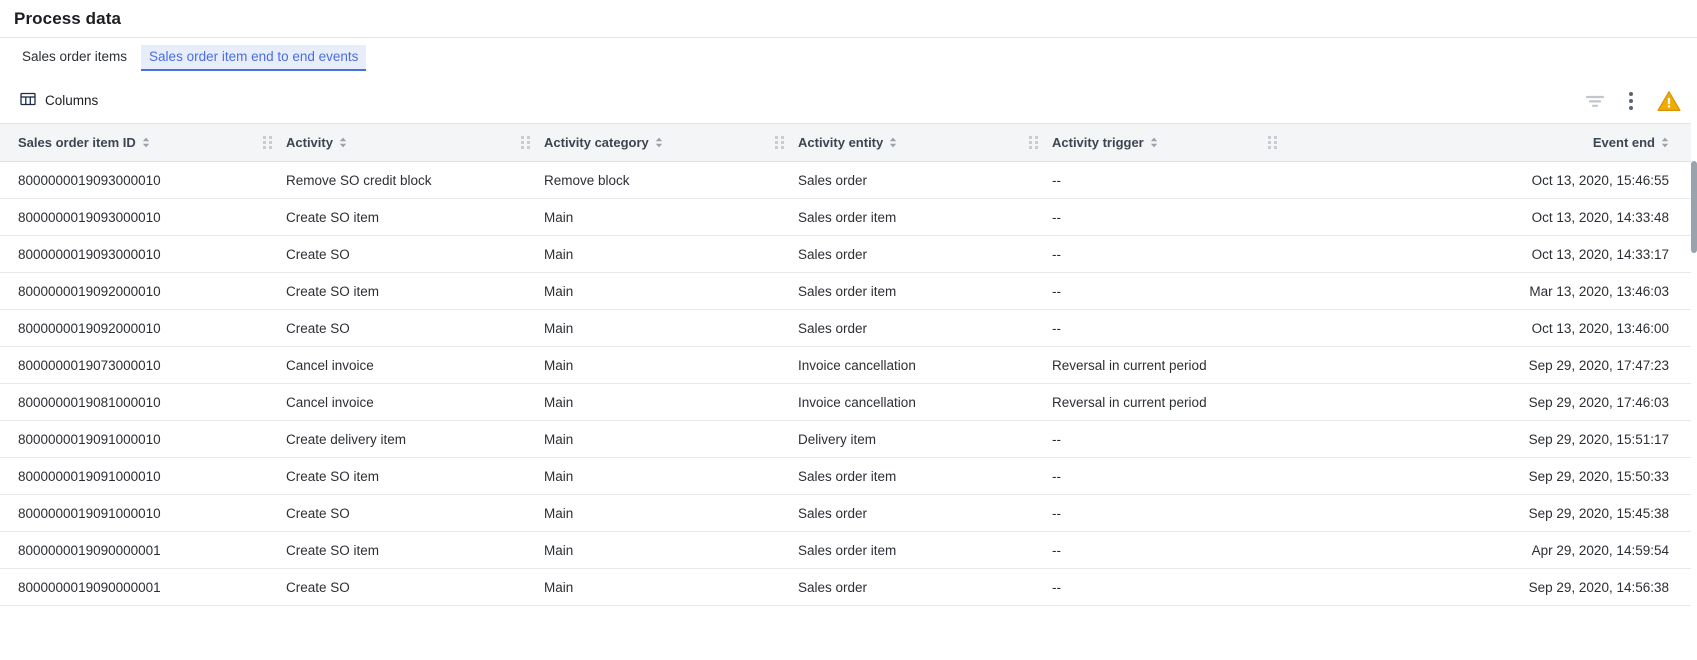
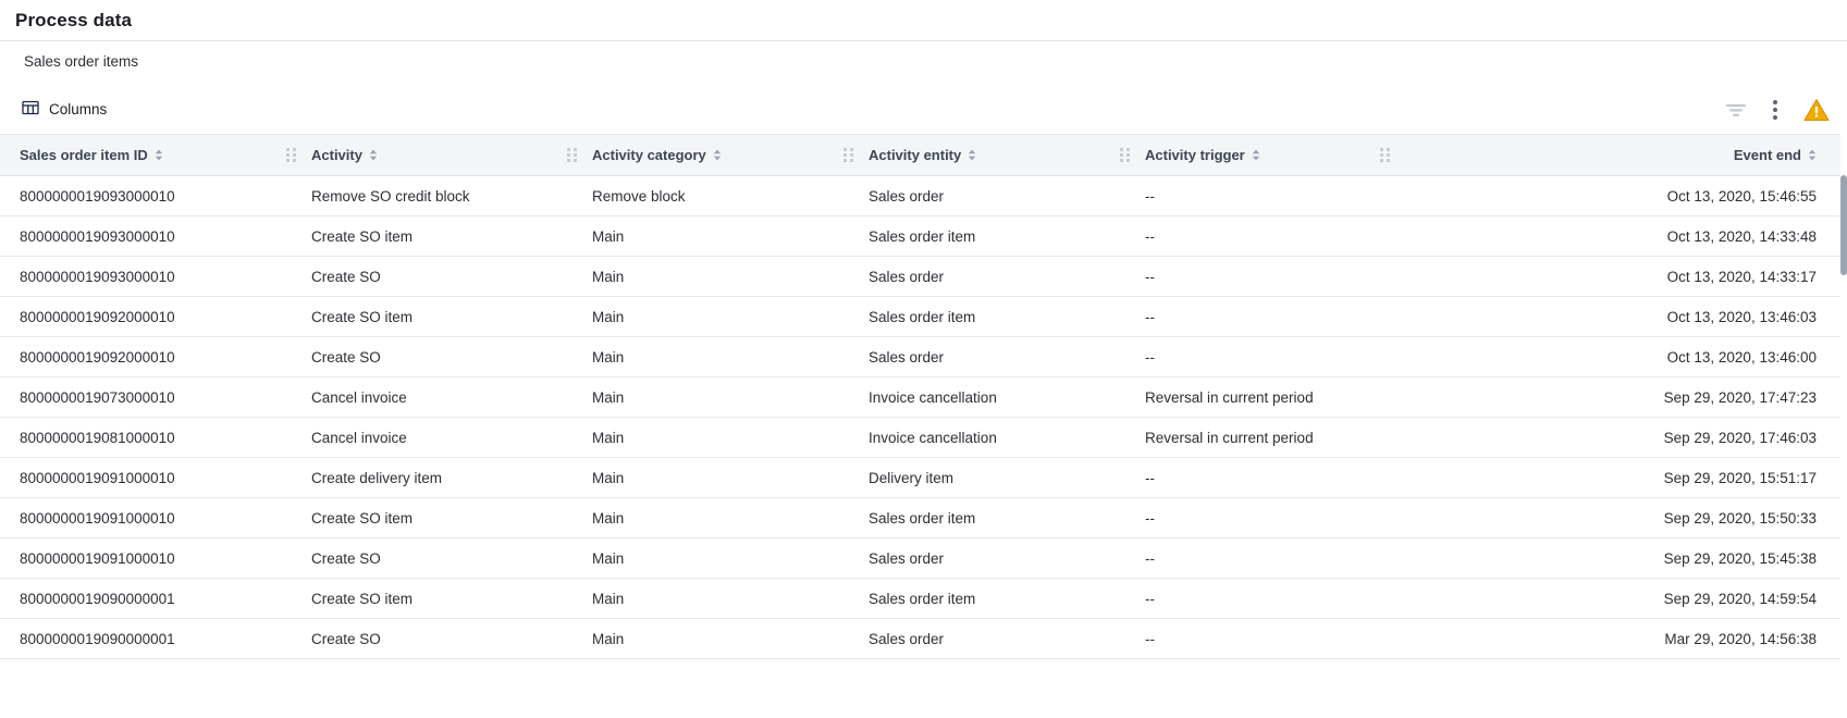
  Process data
  Sales order items
- Sales order item end to end events
  Columns
  Sales order item ID	Activity	Activity category	Activity entity	Activity trigger	Event end
  8000000019093000010	Remove SO credit block	Remove block	Sales order	--	Oct 13, 2020, 15:46:55
  8000000019093000010	Create SO item	Main	Sales order item	--	Oct 13, 2020, 14:33:48
  8000000019093000010	Create SO	Main	Sales order	--	Oct 13, 2020, 14:33:17
- 8000000019092000010	Create SO item	Main	Sales order item	--	Mar 13, 2020, 13:46:03
+ 8000000019092000010	Create SO item	Main	Sales order item	--	Oct 13, 2020, 13:46:03
  8000000019092000010	Create SO	Main	Sales order	--	Oct 13, 2020, 13:46:00
  8000000019073000010	Cancel invoice	Main	Invoice cancellation	Reversal in current period	Sep 29, 2020, 17:47:23
  8000000019081000010	Cancel invoice	Main	Invoice cancellation	Reversal in current period	Sep 29, 2020, 17:46:03
  8000000019091000010	Create delivery item	Main	Delivery item	--	Sep 29, 2020, 15:51:17
  8000000019091000010	Create SO item	Main	Sales order item	--	Sep 29, 2020, 15:50:33
  8000000019091000010	Create SO	Main	Sales order	--	Sep 29, 2020, 15:45:38
- 8000000019090000001	Create SO item	Main	Sales order item	--	Apr 29, 2020, 14:59:54
+ 8000000019090000001	Create SO item	Main	Sales order item	--	Sep 29, 2020, 14:59:54
- 8000000019090000001	Create SO	Main	Sales order	--	Sep 29, 2020, 14:56:38
+ 8000000019090000001	Create SO	Main	Sales order	--	Mar 29, 2020, 14:56:38
